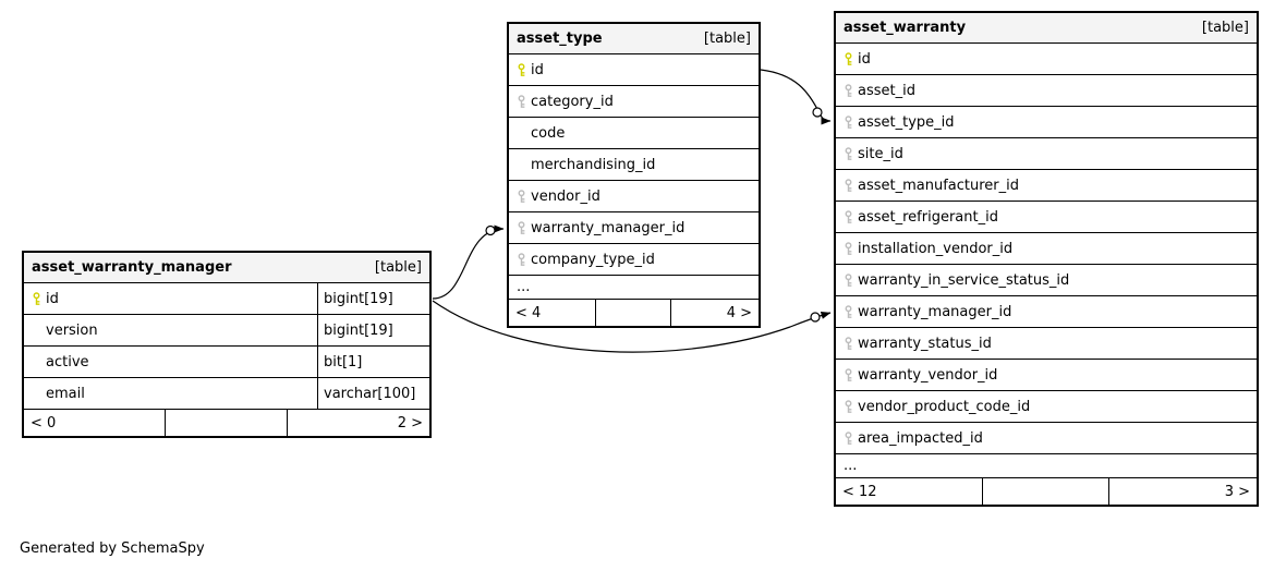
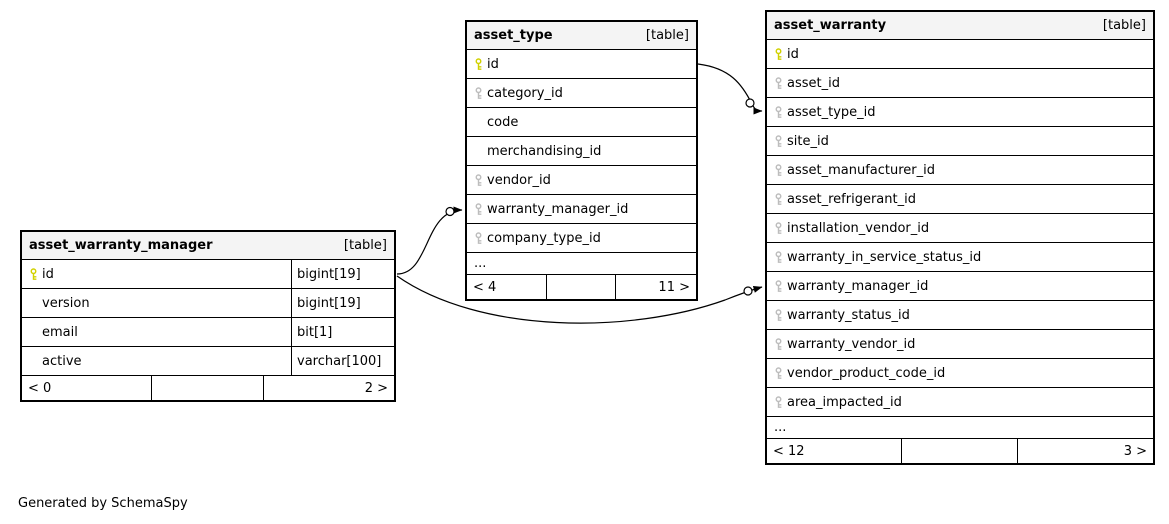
  asset_warranty_manager
  [table]
  id
  bigint[19]
  version
  bigint[19]
- active
+ email
  bit[1]
- email
+ active
  varchar[100]
  < 0
  2 >
  asset_type
  [table]
  id
  category_id
  code
  merchandising_id
  vendor_id
  warranty_manager_id
  company_type_id
  ...
  < 4
- 4 >
+ 11 >
  asset_warranty
  [table]
  id
  asset_id
  asset_type_id
  site_id
  asset_manufacturer_id
  asset_refrigerant_id
  installation_vendor_id
  warranty_in_service_status_id
  warranty_manager_id
  warranty_status_id
  warranty_vendor_id
  vendor_product_code_id
  area_impacted_id
  ...
  < 12
  3 >
  Generated by SchemaSpy
